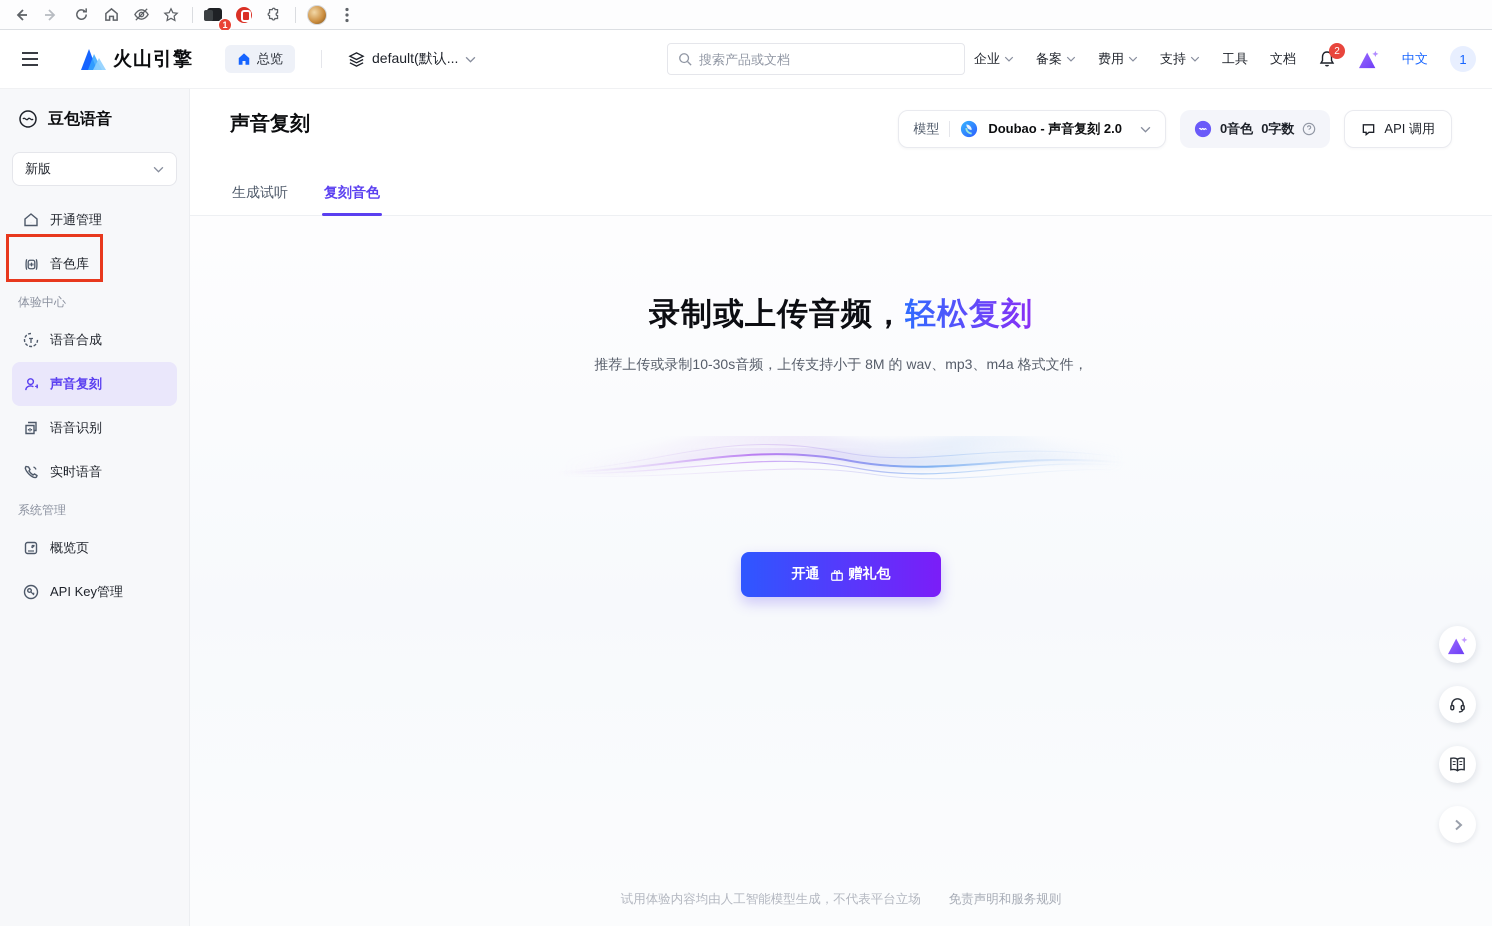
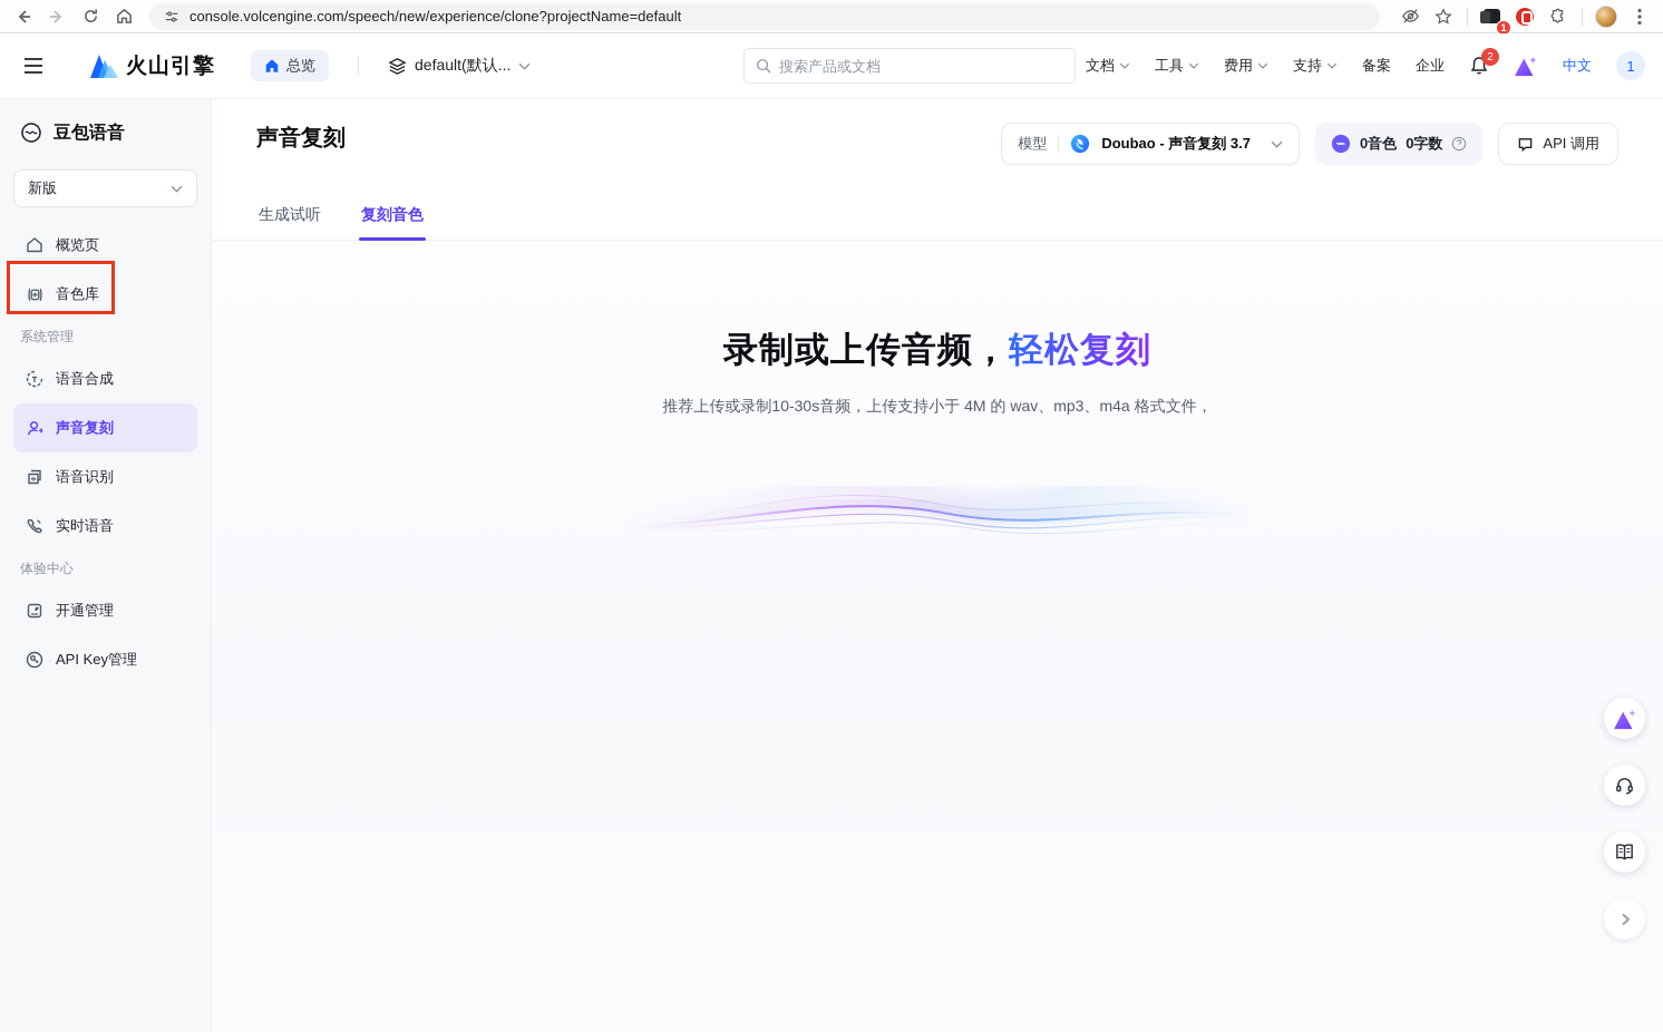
+ console.volcengine.com/speech/new/experience/clone?projectName=default
  1
  火山引擎
  总览
  default(默认...
  搜索产品或文档
- 企业
+ 文档
- 备案
+ 工具
  费用
  支持
- 工具
+ 备案
- 文档
+ 企业
  2
  中文
  1
  豆包语音
  新版
- 开通管理
+ 概览页
  音色库
- 体验中心
+ 系统管理
  语音合成
  声音复刻
  语音识别
  实时语音
- 系统管理
+ 体验中心
- 概览页
+ 开通管理
  API Key管理
  声音复刻
  模型
- Doubao - 声音复刻 2.0
+ Doubao - 声音复刻 3.7
  0音色
  0字数
  API 调用
  生成试听
  复刻音色
  录制或上传音频，轻松复刻
- 推荐上传或录制10-30s音频，上传支持小于 8M 的 wav、mp3、m4a 格式文件，
+ 推荐上传或录制10-30s音频，上传支持小于 4M 的 wav、mp3、m4a 格式文件，
- 开通
- 赠礼包
- 试用体验内容均由人工智能模型生成，不代表平台立场 免责声明和服务规则
